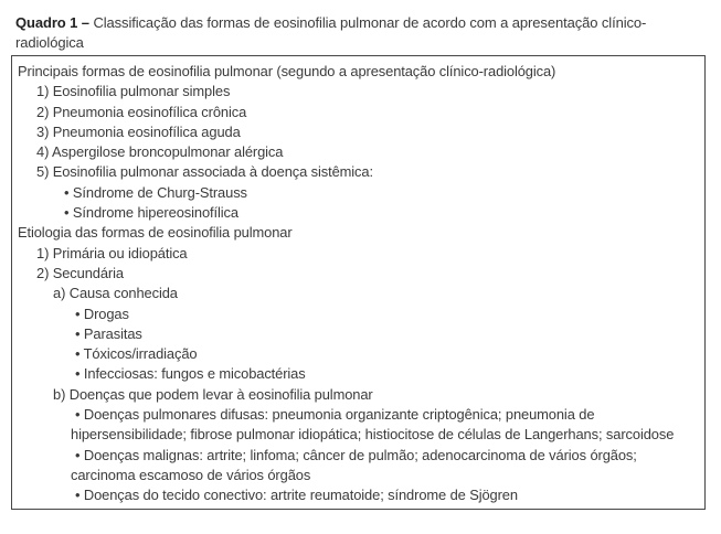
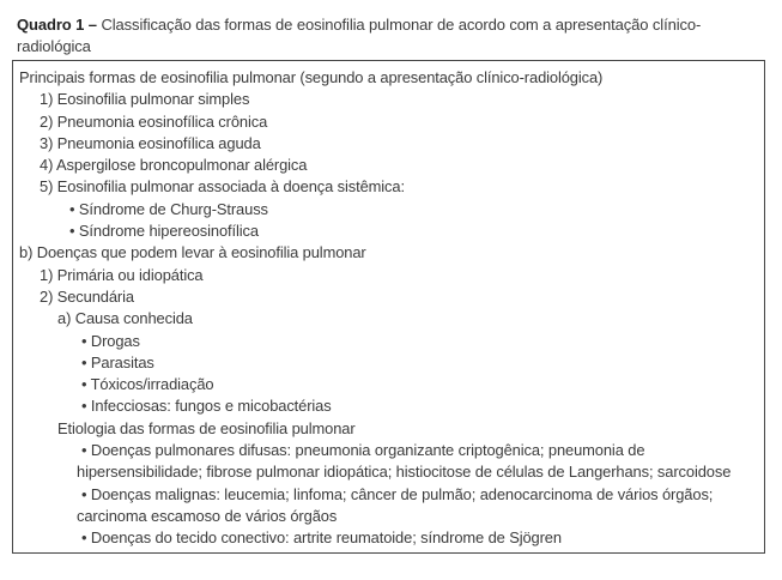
  Quadro 1 – Classificação das formas de eosinofilia pulmonar de acordo com a apresentação clínico-radiológica
  Principais formas de eosinofilia pulmonar (segundo a apresentação clínico-radiológica)
  1) Eosinofilia pulmonar simples
  2) Pneumonia eosinofílica crônica
  3) Pneumonia eosinofílica aguda
  4) Aspergilose broncopulmonar alérgica
  5) Eosinofilia pulmonar associada à doença sistêmica:
  • Síndrome de Churg-Strauss
  • Síndrome hipereosinofílica
- Etiologia das formas de eosinofilia pulmonar
+ b) Doenças que podem levar à eosinofilia pulmonar
  1) Primária ou idiopática
  2) Secundária
  a) Causa conhecida
  • Drogas
  • Parasitas
  • Tóxicos/irradiação
  • Infecciosas: fungos e micobactérias
- b) Doenças que podem levar à eosinofilia pulmonar
+ Etiologia das formas de eosinofilia pulmonar
  • Doenças pulmonares difusas: pneumonia organizante criptogênica; pneumonia de hipersensibilidade; fibrose pulmonar idiopática; histiocitose de células de Langerhans; sarcoidose
- • Doenças malignas: artrite; linfoma; câncer de pulmão; adenocarcinoma de vários órgãos; carcinoma escamoso de vários órgãos
+ • Doenças malignas: leucemia; linfoma; câncer de pulmão; adenocarcinoma de vários órgãos; carcinoma escamoso de vários órgãos
  • Doenças do tecido conectivo: artrite reumatoide; síndrome de Sjögren
